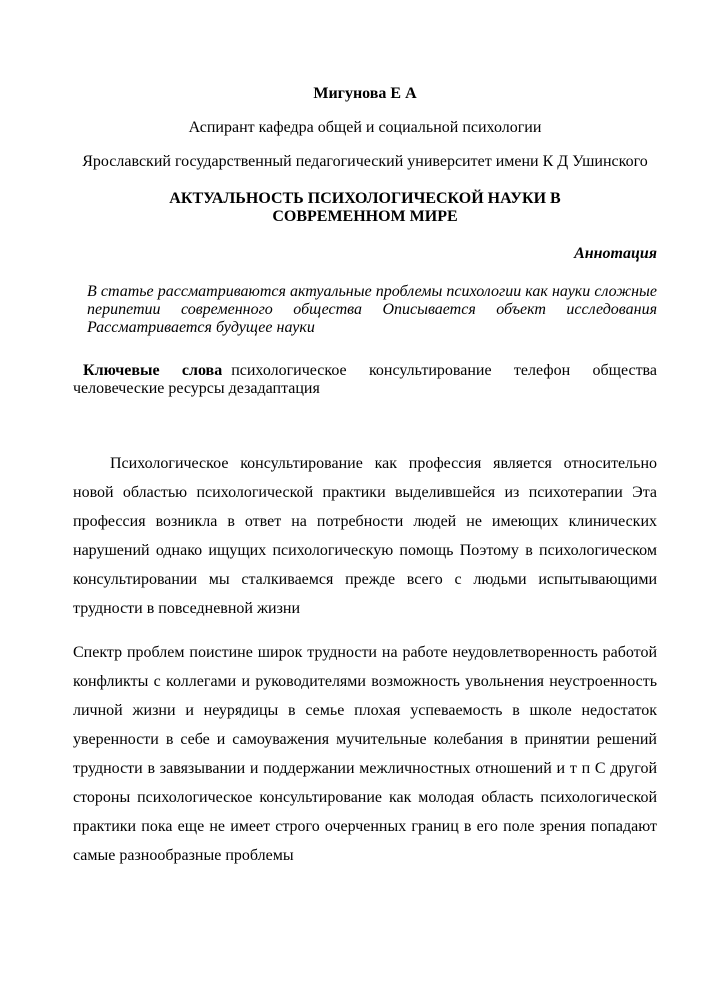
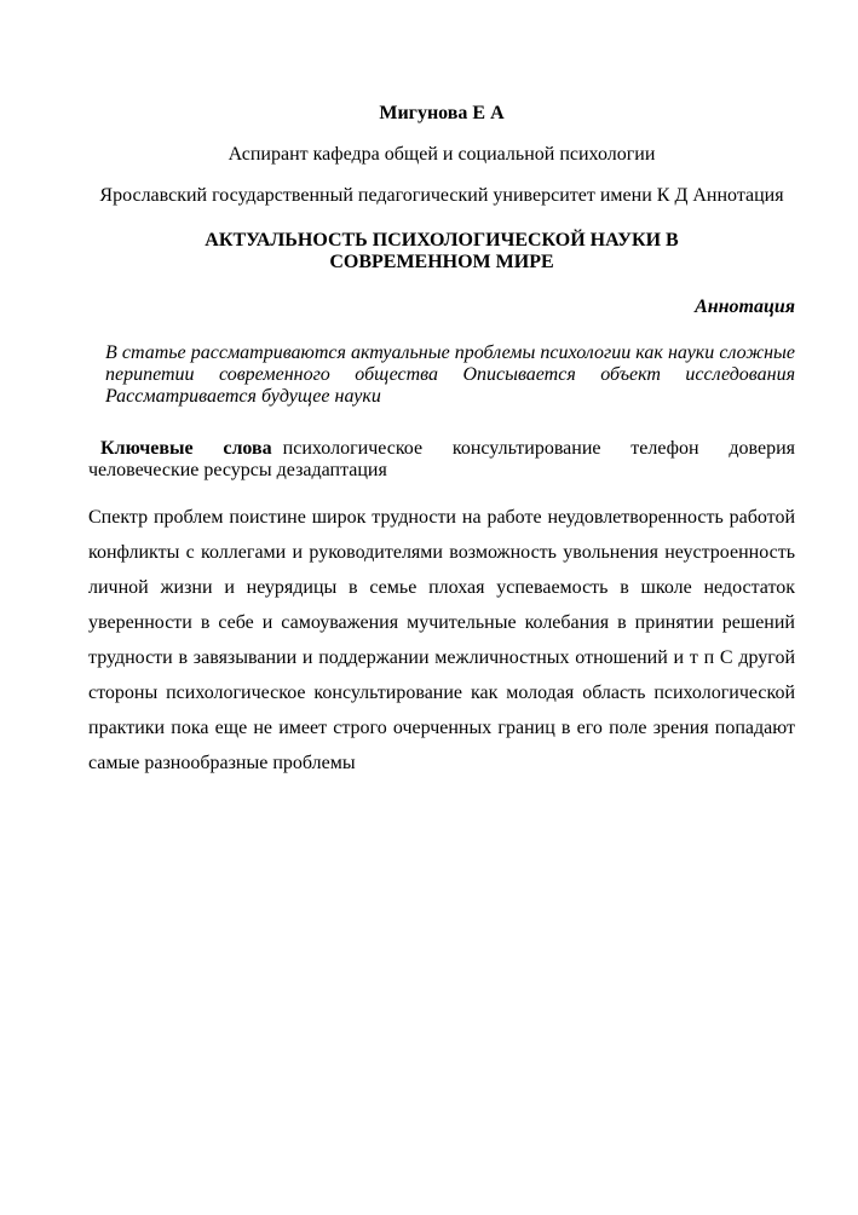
  Мигунова Е А
  Аспирант кафедра общей и социальной психологии
- Ярославский государственный педагогический университет имени К Д Ушинского
+ Ярославский государственный педагогический университет имени К Д Аннотация
  АКТУАЛЬНОСТЬ ПСИХОЛОГИЧЕСКОЙ НАУКИ В СОВРЕМЕННОМ МИРЕ
  Аннотация
  В статье рассматриваются актуальные проблемы психологии как науки сложные перипетии современного общества Описывается объект исследования Рассматривается будущее науки
- Ключевые слова психологическое консультирование телефон общества человеческие ресурсы дезадаптация
+ Ключевые слова психологическое консультирование телефон доверия человеческие ресурсы дезадаптация
- Психологическое консультирование как профессия является относительно новой областью психологической практики выделившейся из психотерапии Эта профессия возникла в ответ на потребности людей не имеющих клинических нарушений однако ищущих психологическую помощь Поэтому в психологическом консультировании мы сталкиваемся прежде всего с людьми испытывающими трудности в повседневной жизни
  Спектр проблем поистине широк трудности на работе неудовлетворенность работой конфликты с коллегами и руководителями возможность увольнения неустроенность личной жизни и неурядицы в семье плохая успеваемость в школе недостаток уверенности в себе и самоуважения мучительные колебания в принятии решений трудности в завязывании и поддержании межличностных отношений и т п С другой стороны психологическое консультирование как молодая область психологической практики пока еще не имеет строго очерченных границ в его поле зрения попадают самые разнообразные проблемы
